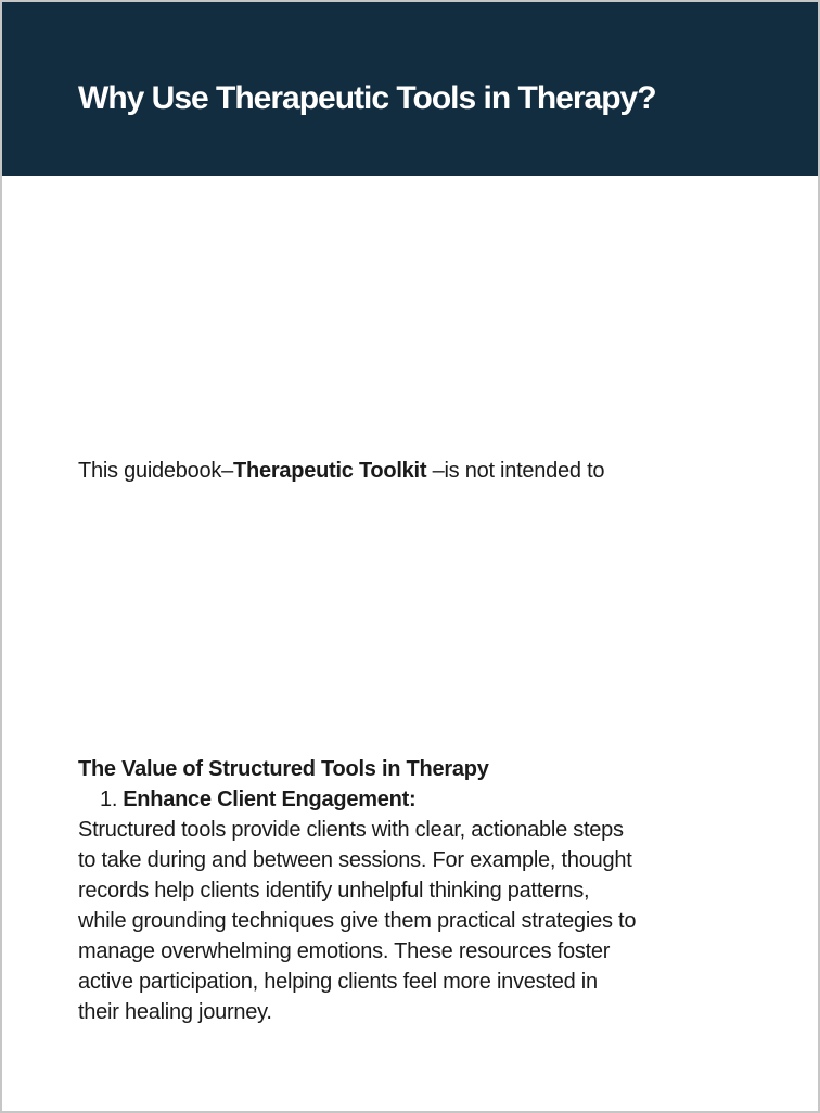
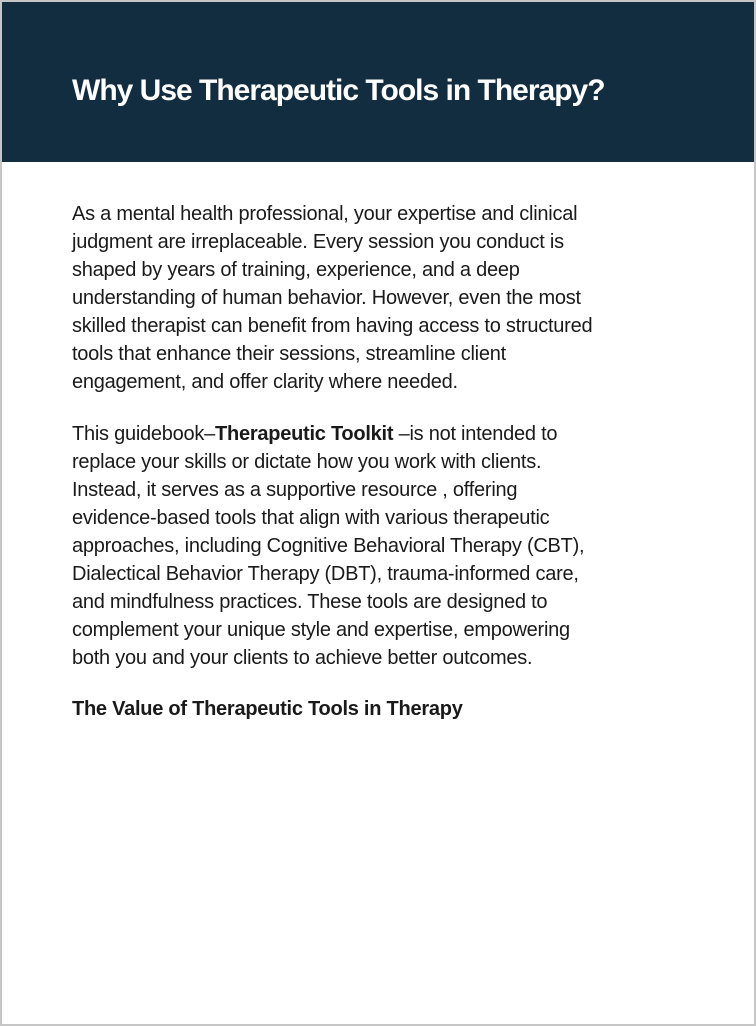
  Why Use Therapeutic Tools in Therapy?
+ As a mental health professional, your expertise and clinical
+ judgment are irreplaceable. Every session you conduct is
+ shaped by years of training, experience, and a deep
+ understanding of human behavior. However, even the most
+ skilled therapist can benefit from having access to structured
+ tools that enhance their sessions, streamline client
+ engagement, and offer clarity where needed.
  This guidebook–Therapeutic Toolkit –is not intended to
+ replace your skills or dictate how you work with clients.
+ Instead, it serves as a supportive resource , offering
+ evidence-based tools that align with various therapeutic
+ approaches, including Cognitive Behavioral Therapy (CBT),
+ Dialectical Behavior Therapy (DBT), trauma-informed care,
+ and mindfulness practices. These tools are designed to
+ complement your unique style and expertise, empowering
+ both you and your clients to achieve better outcomes.
- The Value of Structured Tools in Therapy
+ The Value of Therapeutic Tools in Therapy
- 1. Enhance Client Engagement:
- Structured tools provide clients with clear, actionable steps
- to take during and between sessions. For example, thought
- records help clients identify unhelpful thinking patterns,
- while grounding techniques give them practical strategies to
- manage overwhelming emotions. These resources foster
- active participation, helping clients feel more invested in
- their healing journey.
